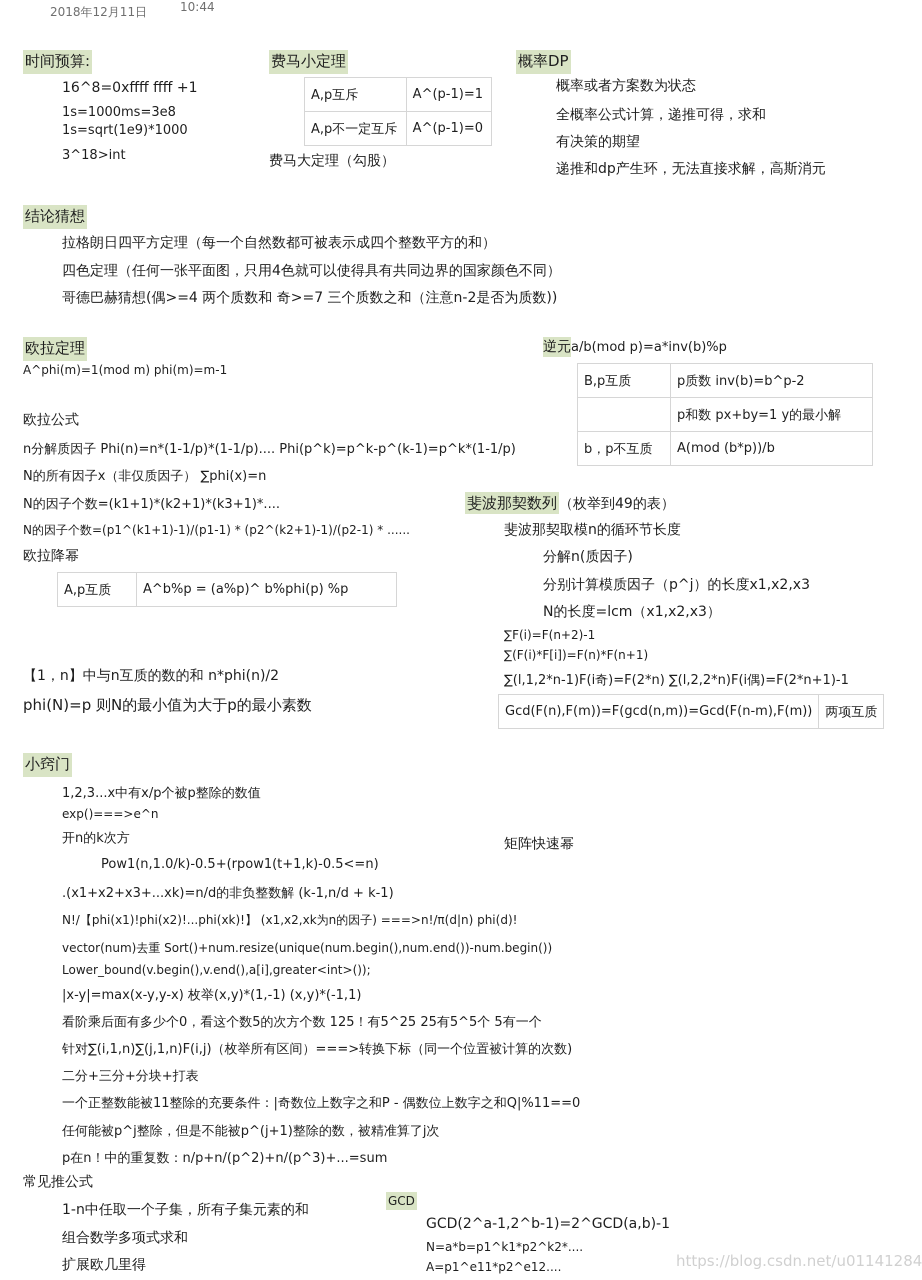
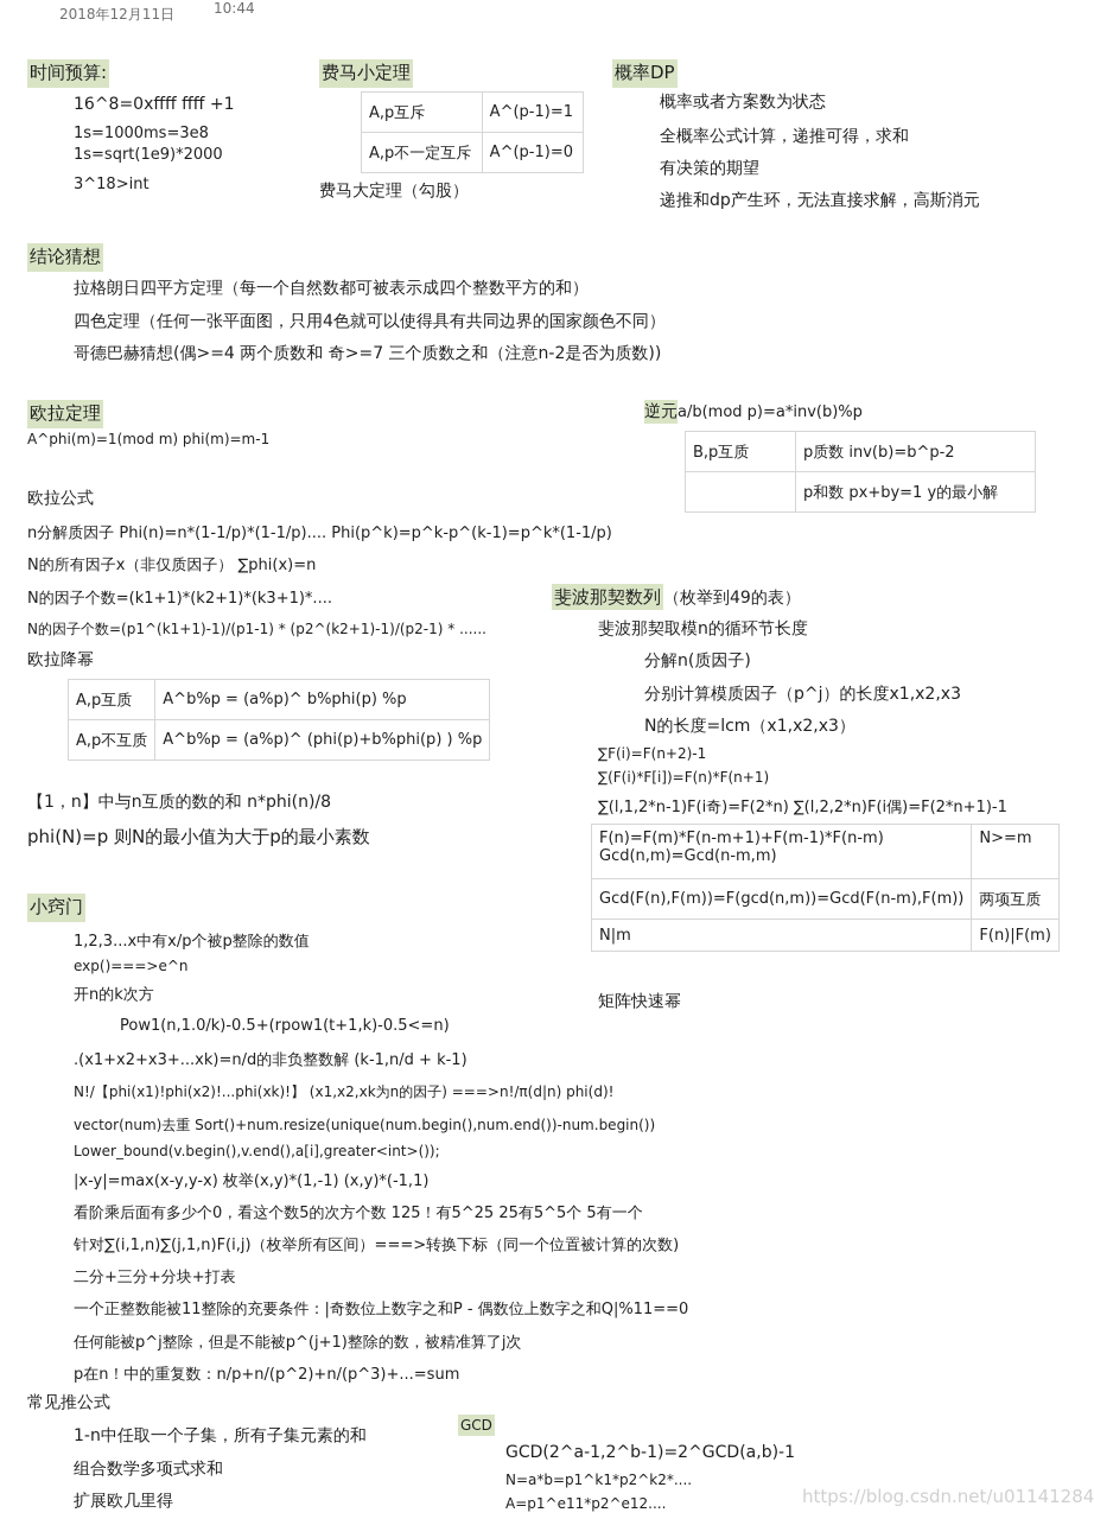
  2018年12月11日
  10:44
  时间预算:
  16^8=0xffff ffff +1
  1s=1000ms=3e8
- 1s=sqrt(1e9)*1000
+ 1s=sqrt(1e9)*2000
  3^18>int
  费马小定理
  A,p互斥	A^(p-1)=1
  A,p不一定互斥	A^(p-1)=0
  费马大定理（勾股）
  概率DP
  概率或者方案数为状态
  全概率公式计算，递推可得，求和
  有决策的期望
  递推和dp产生环，无法直接求解，高斯消元
  结论猜想
  拉格朗日四平方定理（每一个自然数都可被表示成四个整数平方的和）
  四色定理（任何一张平面图，只用4色就可以使得具有共同边界的国家颜色不同）
  哥德巴赫猜想(偶>=4 两个质数和 奇>=7 三个质数之和（注意n-2是否为质数))
  欧拉定理
  A^phi(m)=1(mod m) phi(m)=m-1
  欧拉公式
  n分解质因子 Phi(n)=n*(1-1/p)*(1-1/p).... Phi(p^k)=p^k-p^(k-1)=p^k*(1-1/p)
  N的所有因子x（非仅质因子） ∑phi(x)=n
  N的因子个数=(k1+1)*(k2+1)*(k3+1)*....
  N的因子个数=(p1^(k1+1)-1)/(p1-1) * (p2^(k2+1)-1)/(p2-1) * ......
  欧拉降幂
  A,p互质	A^b%p = (a%p)^ b%phi(p) %p
+ A,p不互质	A^b%p = (a%p)^ (phi(p)+b%phi(p) ) %p
- 【1，n】中与n互质的数的和 n*phi(n)/2
+ 【1，n】中与n互质的数的和 n*phi(n)/8
  phi(N)=p 则N的最小值为大于p的最小素数
  逆元a/b(mod p)=a*inv(b)%p
  B,p互质	p质数 inv(b)=b^p-2
  	p和数 px+by=1 y的最小解
- b，p不互质	A(mod (b*p))/b
  斐波那契数列 （枚举到49的表）
  斐波那契取模n的循环节长度
  分解n(质因子)
  分别计算模质因子（p^j）的长度x1,x2,x3
  N的长度=lcm（x1,x2,x3）
  ∑F(i)=F(n+2)-1
  ∑(F(i)*F[i])=F(n)*F(n+1)
  ∑(l,1,2*n-1)F(i奇)=F(2*n) ∑(l,2,2*n)F(i偶)=F(2*n+1)-1
+ F(n)=F(m)*F(n-m+1)+F(m-1)*F(n-m) Gcd(n,m)=Gcd(n-m,m)	N>=m
  Gcd(F(n),F(m))=F(gcd(n,m))=Gcd(F(n-m),F(m))	两项互质
+ N|m	F(n)|F(m)
  矩阵快速幂
  小窍门
  1,2,3...x中有x/p个被p整除的数值
  exp()===>e^n
  开n的k次方
  Pow1(n,1.0/k)-0.5+(rpow1(t+1,k)-0.5<=n)
  .(x1+x2+x3+...xk)=n/d的非负整数解 (k-1,n/d + k-1)
  N!/【phi(x1)!phi(x2)!...phi(xk)!】 (x1,x2,xk为n的因子) ===>n!/π(d|n) phi(d)!
  vector(num)去重 Sort()+num.resize(unique(num.begin(),num.end())-num.begin())
  Lower_bound(v.begin(),v.end(),a[i],greater<int>());
  |x-y|=max(x-y,y-x) 枚举(x,y)*(1,-1) (x,y)*(-1,1)
  看阶乘后面有多少个0，看这个数5的次方个数 125！有5^25 25有5^5个 5有一个
  针对∑(i,1,n)∑(j,1,n)F(i,j)（枚举所有区间）===>转换下标（同一个位置被计算的次数)
  二分+三分+分块+打表
  一个正整数能被11整除的充要条件：|奇数位上数字之和P - 偶数位上数字之和Q|%11==0
  任何能被p^j整除，但是不能被p^(j+1)整除的数，被精准算了j次
  p在n！中的重复数：n/p+n/(p^2)+n/(p^3)+...=sum
  常见推公式
  1-n中任取一个子集，所有子集元素的和
  组合数学多项式求和
  扩展欧几里得
  GCD
  GCD(2^a-1,2^b-1)=2^GCD(a,b)-1
  N=a*b=p1^k1*p2^k2*....
  A=p1^e11*p2^e12....
  https://blog.csdn.net/u01141284
